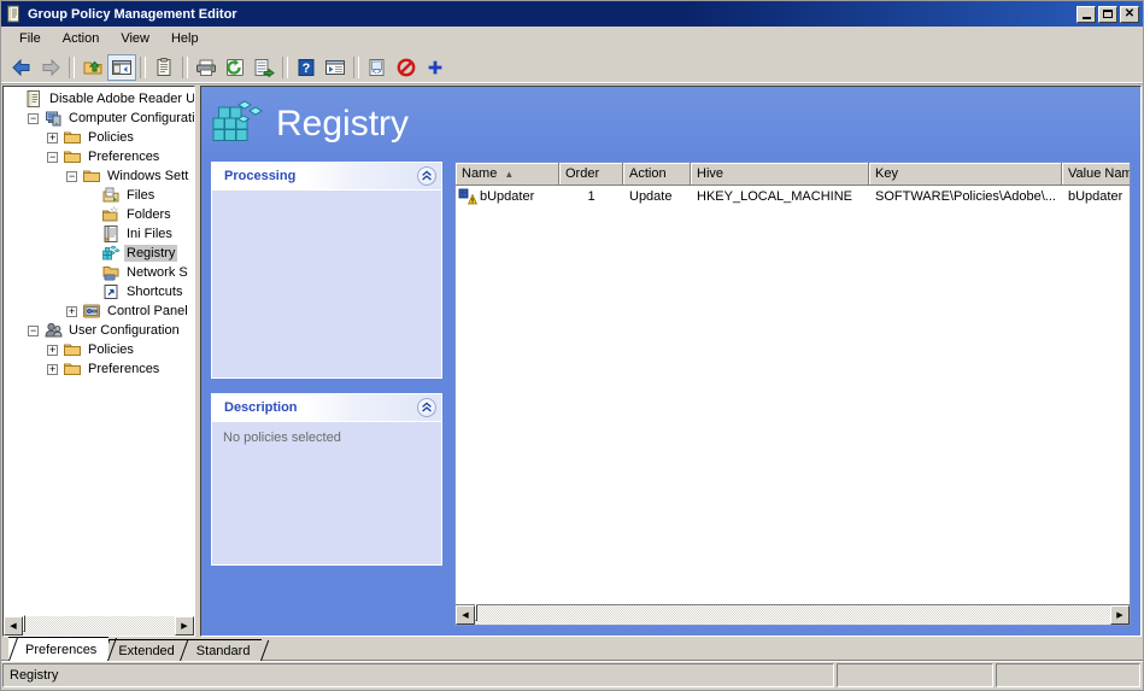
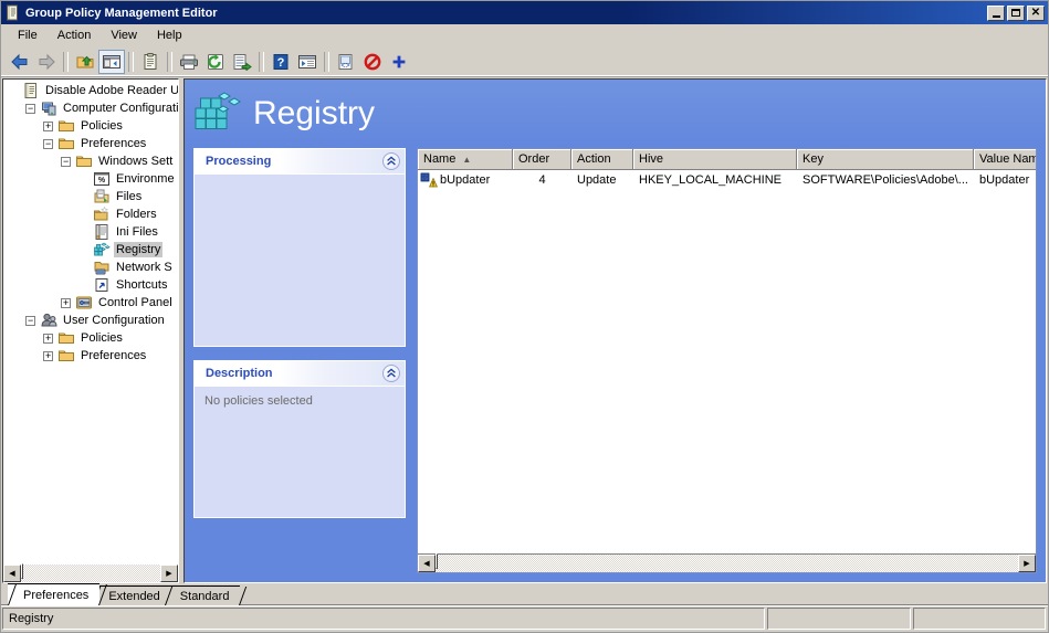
  Group Policy Management Editor
  ✕
  File
  Action
  View
  Help
  ?
  Disable Adobe Reader U
  −
  Computer Configurati
  +
  Policies
  −
  Preferences
  −
  Windows Sett
+ Environme
  Files
  Folders
  Ini Files
  Registry
  Network S
  Shortcuts
  +
  Control Panel
  −
  User Configuration
  +
  Policies
  +
  Preferences
  Registry
  Processing
  Description
  No policies selected
  Name
  ▲
  Order
  Action
  Hive
  Key
  Value Nam
  bUpdater
- 1
+ 4
  Update
  HKEY_LOCAL_MACHINE
  SOFTWARE\Policies\Adobe\...
  bUpdater
  Preferences
  Extended
  Standard
  Registry
